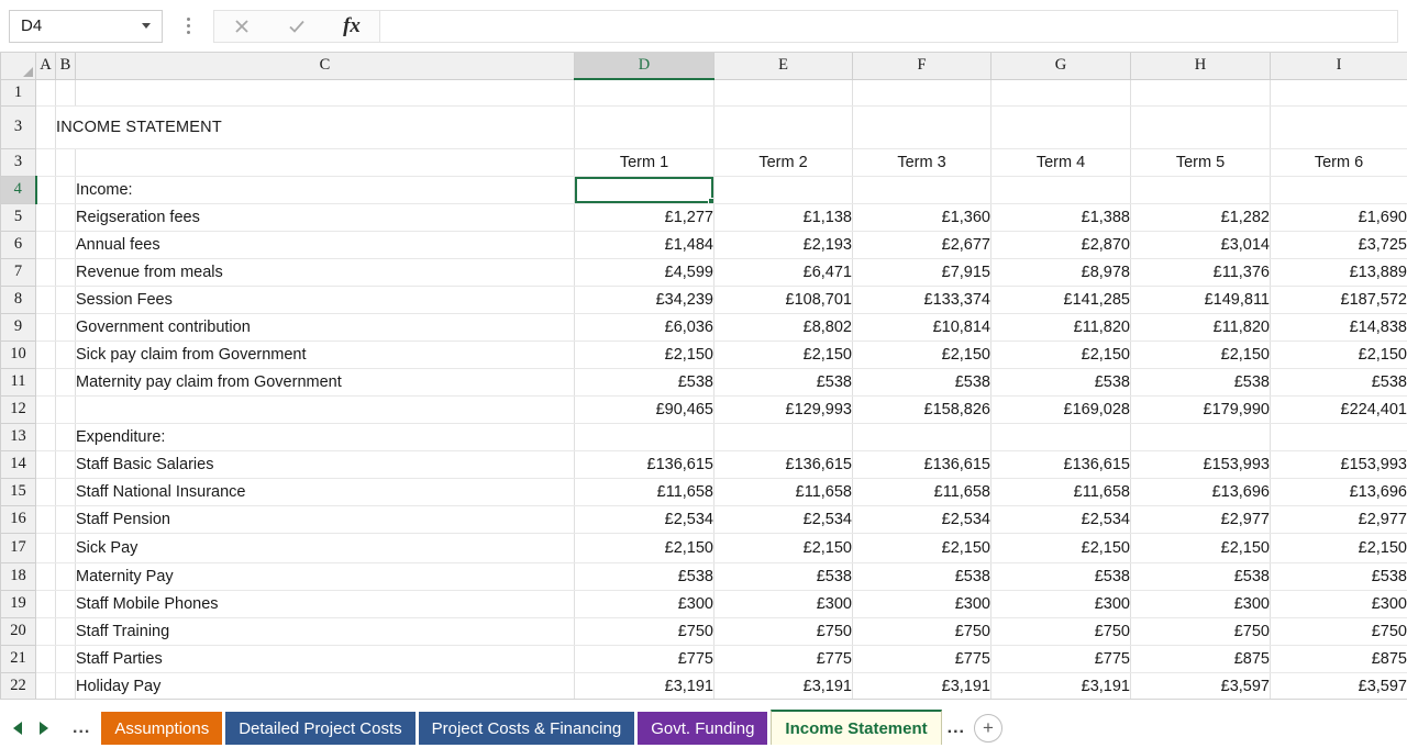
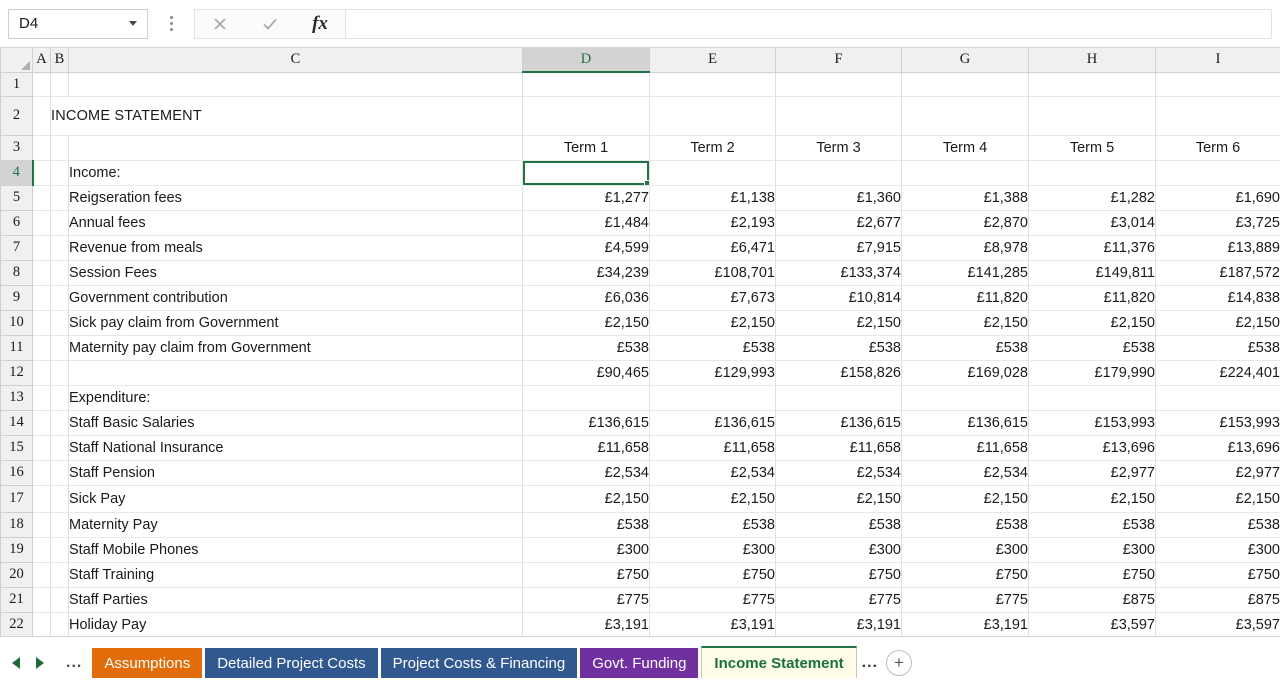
  D4
  fx
  	A	B	C	D	E	F	G	H	I
  1
- 3		INCOME STATEMENT
+ 2		INCOME STATEMENT
  3				Term 1	Term 2	Term 3	Term 4	Term 5	Term 6
  4			Income:
  5			Reigseration fees	£1,277	£1,138	£1,360	£1,388	£1,282	£1,690
  6			Annual fees	£1,484	£2,193	£2,677	£2,870	£3,014	£3,725
  7			Revenue from meals	£4,599	£6,471	£7,915	£8,978	£11,376	£13,889
  8			Session Fees	£34,239	£108,701	£133,374	£141,285	£149,811	£187,572
- 9			Government contribution	£6,036	£8,802	£10,814	£11,820	£11,820	£14,838
+ 9			Government contribution	£6,036	£7,673	£10,814	£11,820	£11,820	£14,838
  10			Sick pay claim from Government	£2,150	£2,150	£2,150	£2,150	£2,150	£2,150
  11			Maternity pay claim from Government	£538	£538	£538	£538	£538	£538
  12				£90,465	£129,993	£158,826	£169,028	£179,990	£224,401
  13			Expenditure:
  14			Staff Basic Salaries	£136,615	£136,615	£136,615	£136,615	£153,993	£153,993
  15			Staff National Insurance	£11,658	£11,658	£11,658	£11,658	£13,696	£13,696
  16			Staff Pension	£2,534	£2,534	£2,534	£2,534	£2,977	£2,977
  17			Sick Pay	£2,150	£2,150	£2,150	£2,150	£2,150	£2,150
  18			Maternity Pay	£538	£538	£538	£538	£538	£538
  19			Staff Mobile Phones	£300	£300	£300	£300	£300	£300
  20			Staff Training	£750	£750	£750	£750	£750	£750
  21			Staff Parties	£775	£775	£775	£775	£875	£875
  22			Holiday Pay	£3,191	£3,191	£3,191	£3,191	£3,597	£3,597
  ...
  Assumptions
  Detailed Project Costs
  Project Costs & Financing
  Govt. Funding
  Income Statement
  ...
  +
